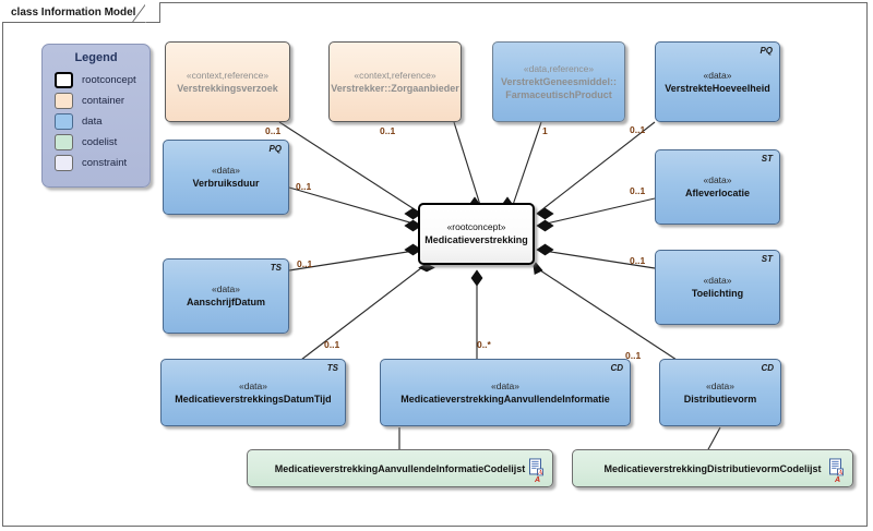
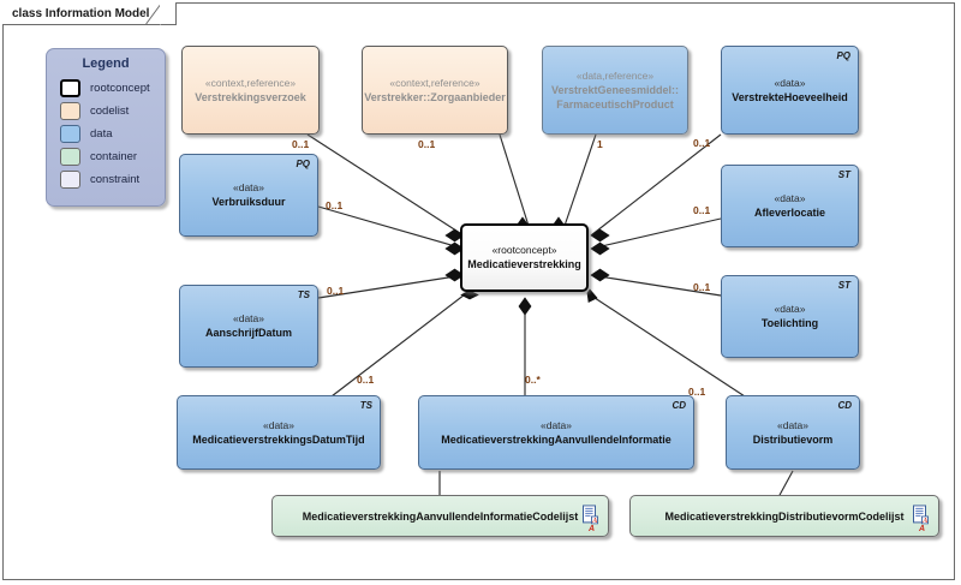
  class Information Model
  Legend
  rootconcept
- container
+ codelist
  data
- codelist
+ container
  constraint
  «context,reference»
  Verstrekkingsverzoek
  «context,reference»
  Verstrekker::Zorgaanbieder
  «data,reference»
  VerstrektGeneesmiddel::
  FarmaceutischProduct
  PQ
  «data»
  VerstrekteHoeveelheid
  PQ
  «data»
  Verbruiksduur
  ST
  «data»
  Afleverlocatie
  «rootconcept»
  Medicatieverstrekking
  TS
  «data»
  AanschrijfDatum
  ST
  «data»
  Toelichting
  TS
  «data»
  MedicatieverstrekkingsDatumTijd
  CD
  «data»
  MedicatieverstrekkingAanvullendeInformatie
  CD
  «data»
  Distributievorm
  MedicatieverstrekkingAanvullendeInformatieCodelijst
  MedicatieverstrekkingDistributievormCodelijst
  0..1
  0..1
  1
  0..1
  0..1
  0..1
  0..1
  0..1
  0..1
  0..*
  0..1
